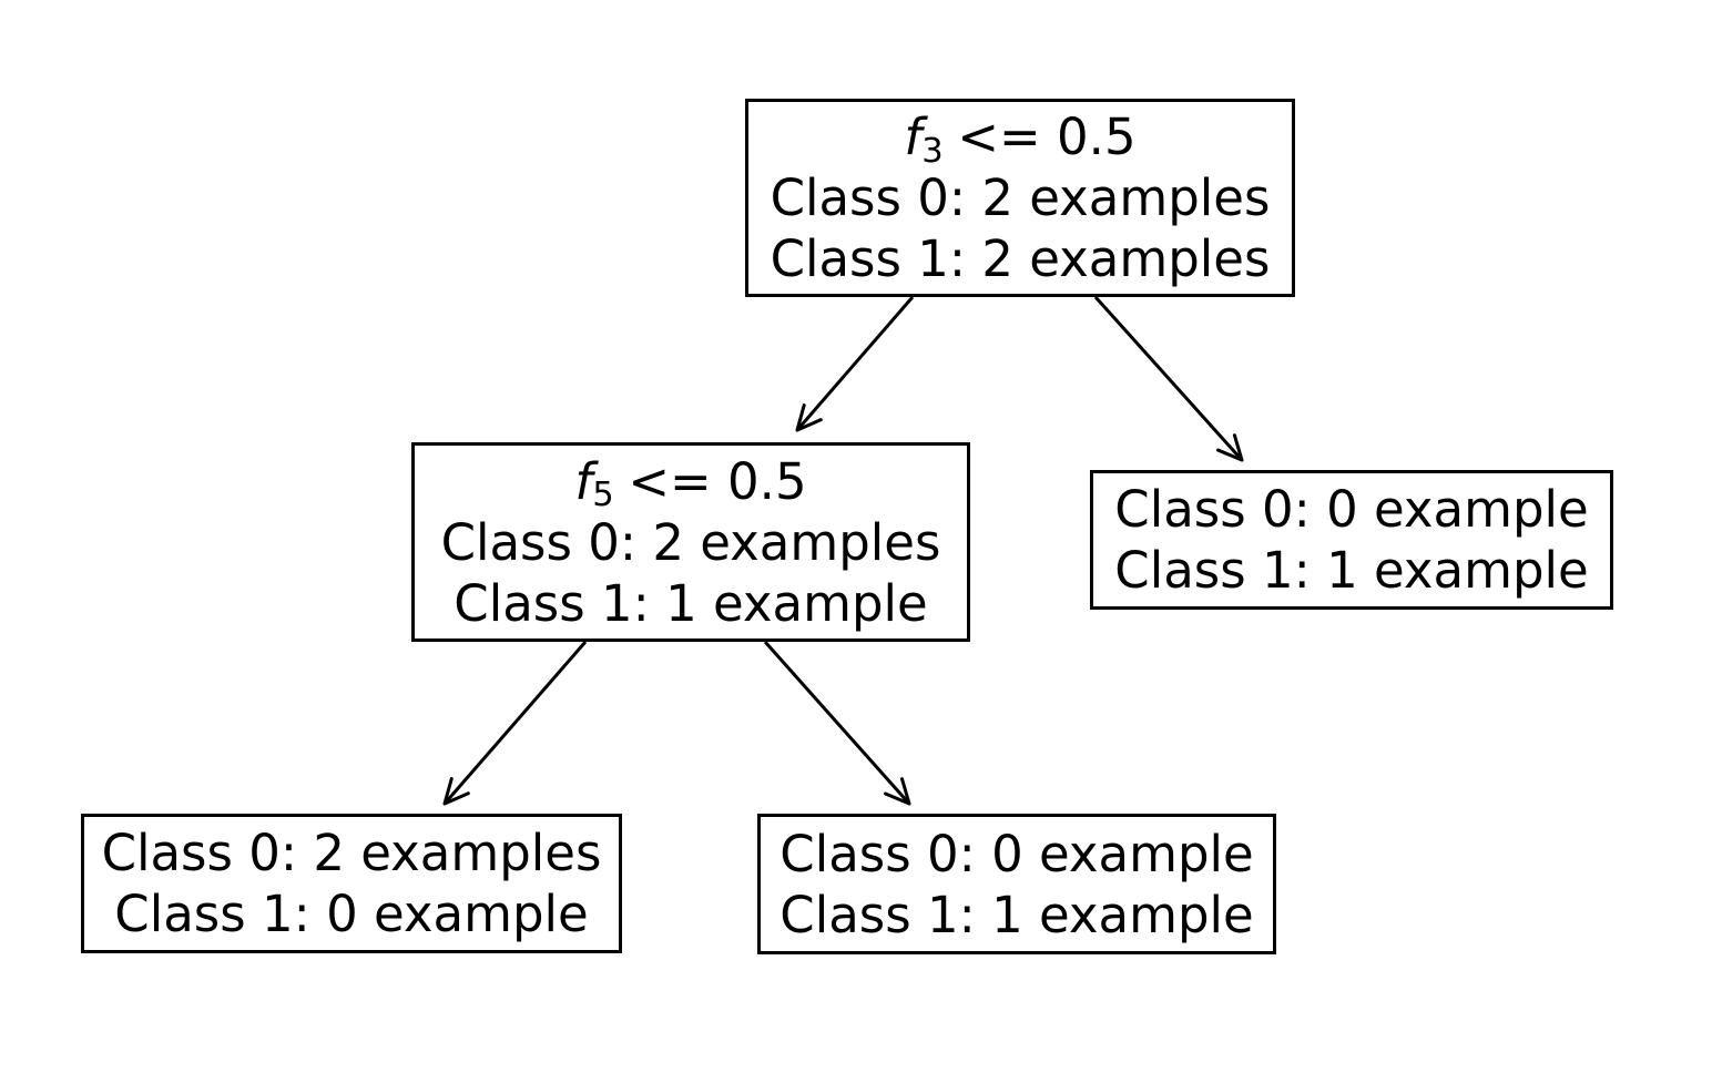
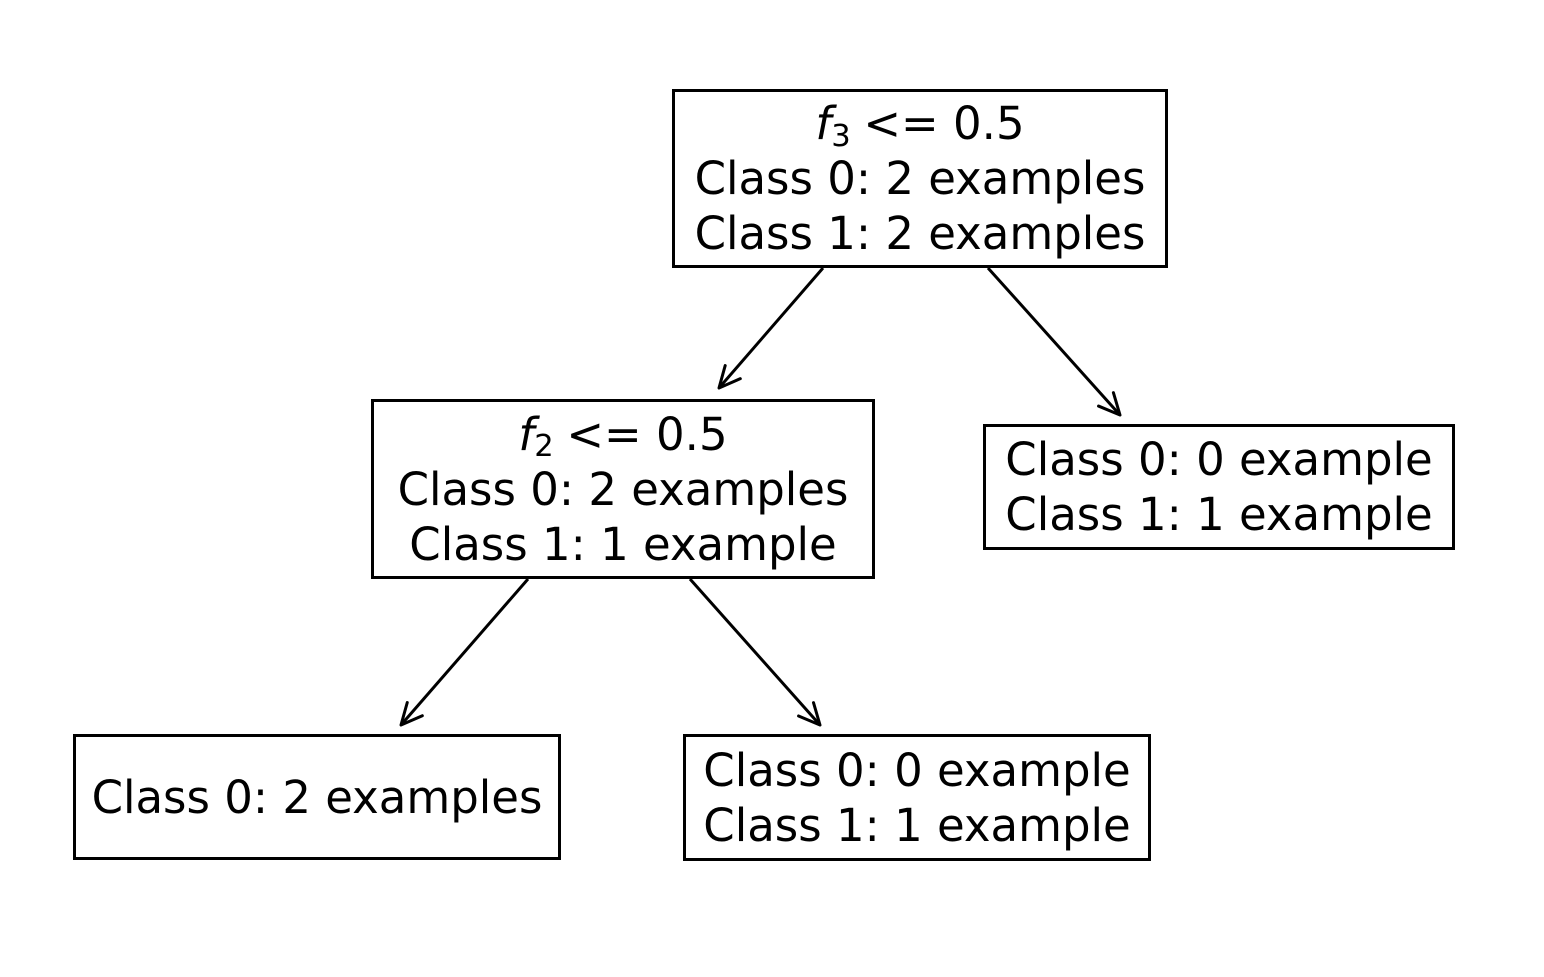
  f3 <= 0.5
  Class 0: 2 examples
  Class 1: 2 examples
- f5 <= 0.5
+ f2 <= 0.5
  Class 0: 2 examples
  Class 1: 1 example
  Class 0: 0 example
  Class 1: 1 example
  Class 0: 2 examples
- Class 1: 0 example
  Class 0: 0 example
  Class 1: 1 example
